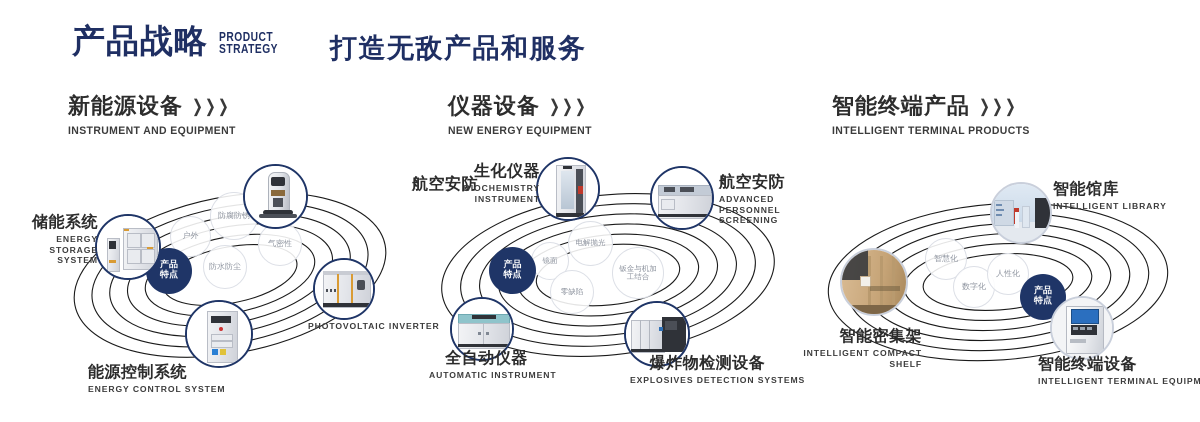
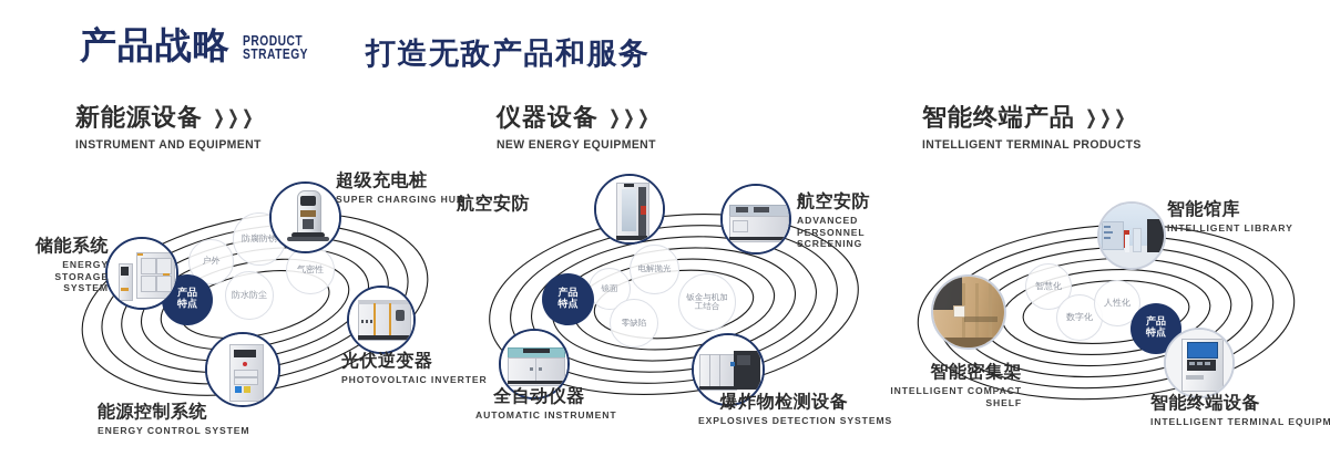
  产品战略
  PRODUCT
  STRATEGY
  打造无敌产品和服务
  新能源设备
  ❯
  ❯
  ❯
  INSTRUMENT AND EQUIPMENT
  仪器设备
  ❯
  ❯
  ❯
  NEW ENERGY EQUIPMENT
  智能终端产品
  ❯
  ❯
  ❯
  INTELLIGENT TERMINAL PRODUCTS
  户外
  防腐防
  气密性
  防水防尘
  产品
  特点
  储能系统
  ENERGY STORAGE SYSTEM
+ 超级充电桩
+ SUPER CHARGING HUB
+ 光伏逆变器
  PHOTOVOLTAIC INVERTER
  能源控制系统
  ENERGY CONTROL SYSTEM
  镜面
  电解抛光
  钣金与机加工结合
  零缺陷
  产品
  特点
  航空安防
- 生化仪器
- BIOCHEMISTRY INSTRUMENT
  航空安防
  ADVANCED PERSONNEL SCREENING
  全自动仪器
  AUTOMATIC INSTRUMENT
  爆炸物检测设备
  EXPLOSIVES DETECTION SYSTEMS
  智慧化
  数字化
  人性化
  产品
  特点
  智能馆库
  INTELLIGENT LIBRARY
  智能密集架
  INTELLIGENT COMPACT SHELF
  智能终端设备
  INTELLIGENT TERMINAL EQUIPM
